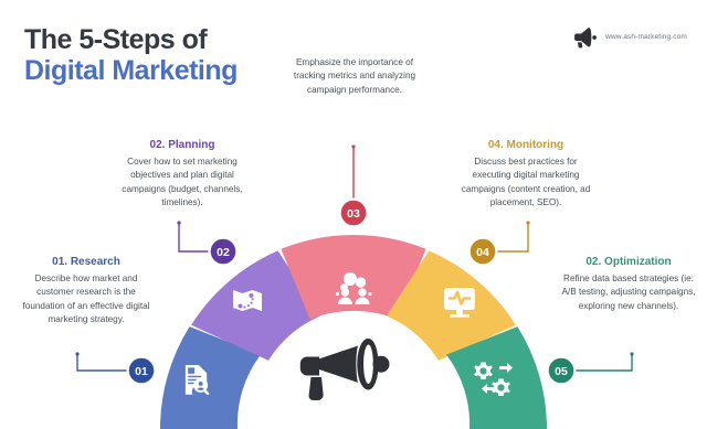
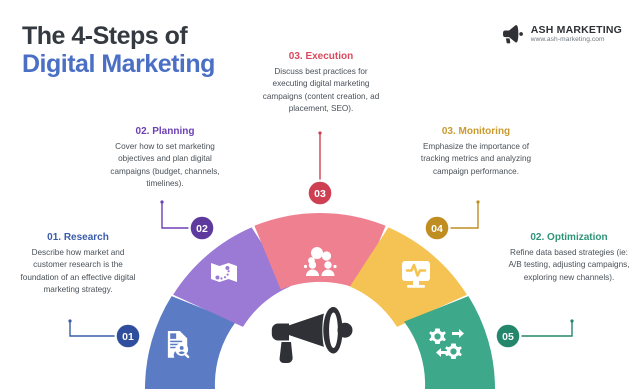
- The 5-Steps of
+ The 4-Steps of
  Digital Marketing
+ ASH MARKETING
  01
  02
  03
  04
  05
  01. Research
  Describe how market and customer research is the foundation of an effective digital marketing strategy.
  02. Planning
  Cover how to set marketing objectives and plan digital campaigns (budget, channels, timelines).
+ 03. Execution
- Emphasize the importance of tracking metrics and analyzing campaign performance.
+ Discuss best practices for executing digital marketing campaigns (content creation, ad placement, SEO).
- 04. Monitoring
+ 03. Monitoring
- Discuss best practices for executing digital marketing campaigns (content creation, ad placement, SEO).
+ Emphasize the importance of tracking metrics and analyzing campaign performance.
  02. Optimization
  Refine data based strategies (ie: A/B testing, adjusting campaigns, exploring new channels).
